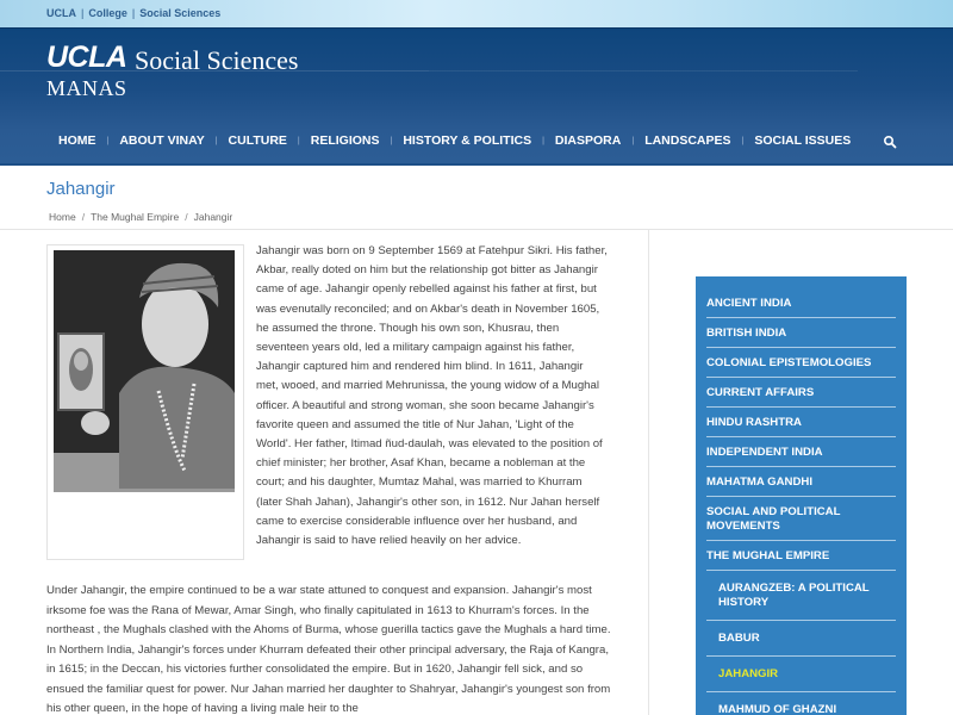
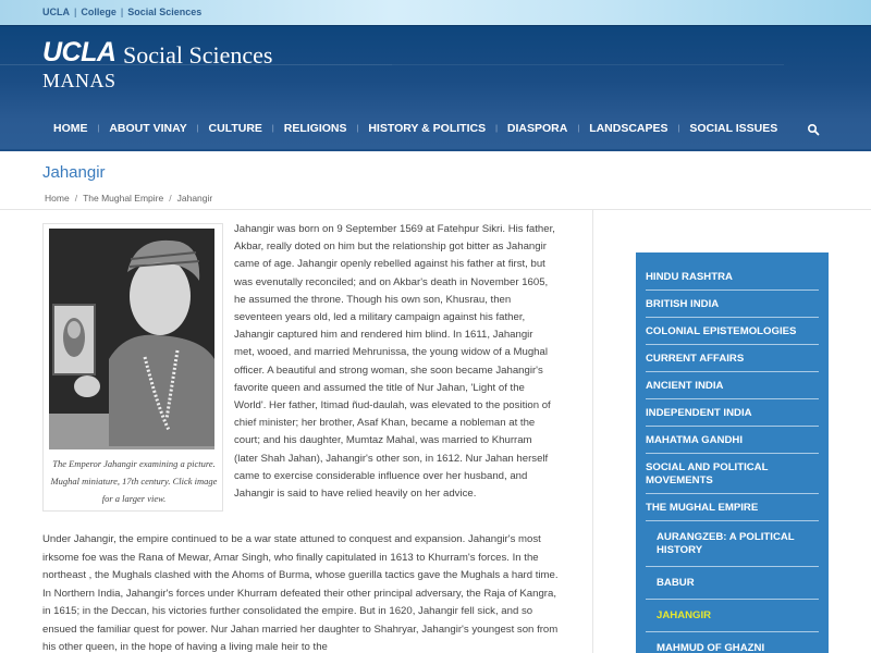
  UCLA
  |
  College
  |
  Social Sciences
  UCLA
  Social Sciences
  MANAS
  HOME
  ABOUT VINAY
  CULTURE
  RELIGIONS
  HISTORY & POLITICS
  DIASPORA
  LANDSCAPES
  SOCIAL ISSUES
  Jahangir
  Home
  /
  The Mughal Empire
  /
  Jahangir
+ The Emperor Jahangir examining a picture. Mughal miniature, 17th century. Click image for a larger view.
  Jahangir was born on 9 September 1569 at Fatehpur Sikri. His father, Akbar, really doted on him but the relationship got bitter as Jahangir came of age. Jahangir openly rebelled against his father at first, but was evenutally reconciled; and on Akbar's death in November 1605, he assumed the throne. Though his own son, Khusrau, then seventeen years old, led a military campaign against his father, Jahangir captured him and rendered him blind. In 1611, Jahangir met, wooed, and married Mehrunissa, the young widow of a Mughal officer. A beautiful and strong woman, she soon became Jahangir's favorite queen and assumed the title of Nur Jahan, 'Light of the World'. Her father, Itimad ñud-daulah, was elevated to the position of chief minister; her brother, Asaf Khan, became a nobleman at the court; and his daughter, Mumtaz Mahal, was married to Khurram (later Shah Jahan), Jahangir's other son, in 1612. Nur Jahan herself came to exercise considerable influence over her husband, and Jahangir is said to have relied heavily on her advice.
  Under Jahangir, the empire continued to be a war state attuned to conquest and expansion. Jahangir's most irksome foe was the Rana of Mewar, Amar Singh, who finally capitulated in 1613 to Khurram's forces. In the northeast , the Mughals clashed with the Ahoms of Burma, whose guerilla tactics gave the Mughals a hard time. In Northern India, Jahangir's forces under Khurram defeated their other principal adversary, the Raja of Kangra, in 1615; in the Deccan, his victories further consolidated the empire. But in 1620, Jahangir fell sick, and so ensued the familiar quest for power. Nur Jahan married her daughter to Shahryar, Jahangir's youngest son from his other queen, in the hope of having a living male heir to the
- ANCIENT INDIA
+ HINDU RASHTRA
  BRITISH INDIA
  COLONIAL EPISTEMOLOGIES
  CURRENT AFFAIRS
- HINDU RASHTRA
+ ANCIENT INDIA
  INDEPENDENT INDIA
  MAHATMA GANDHI
  SOCIAL AND POLITICAL MOVEMENTS
  THE MUGHAL EMPIRE
  AURANGZEB: A POLITICAL HISTORY
  BABUR
  JAHANGIR
  MAHMUD OF GHAZNI
